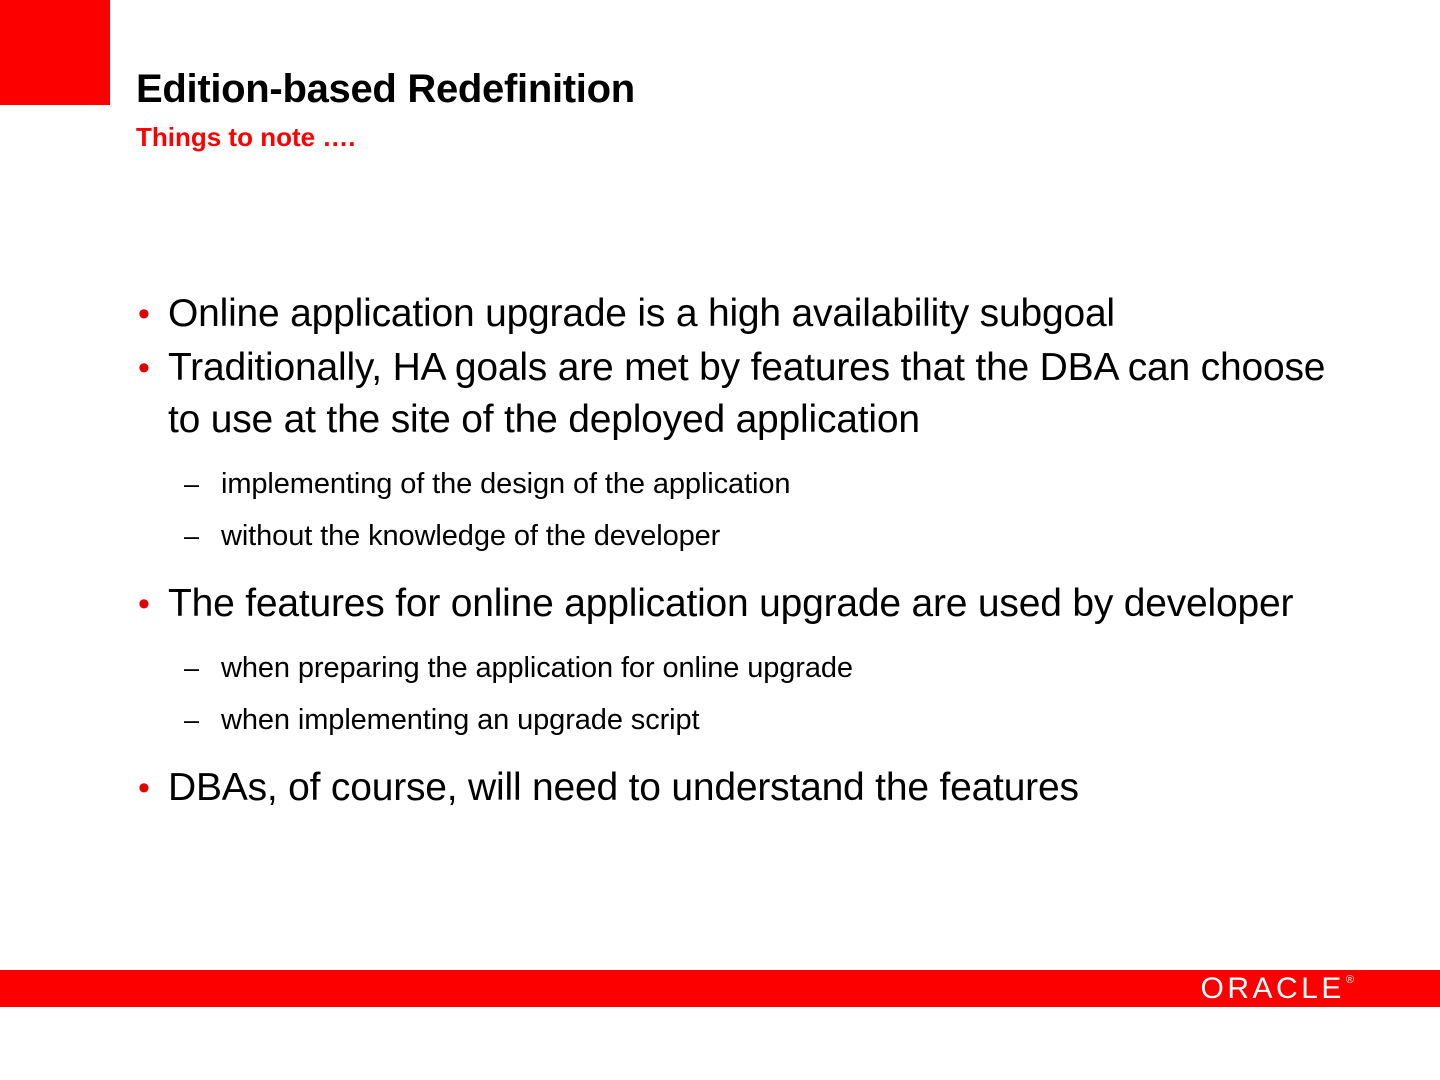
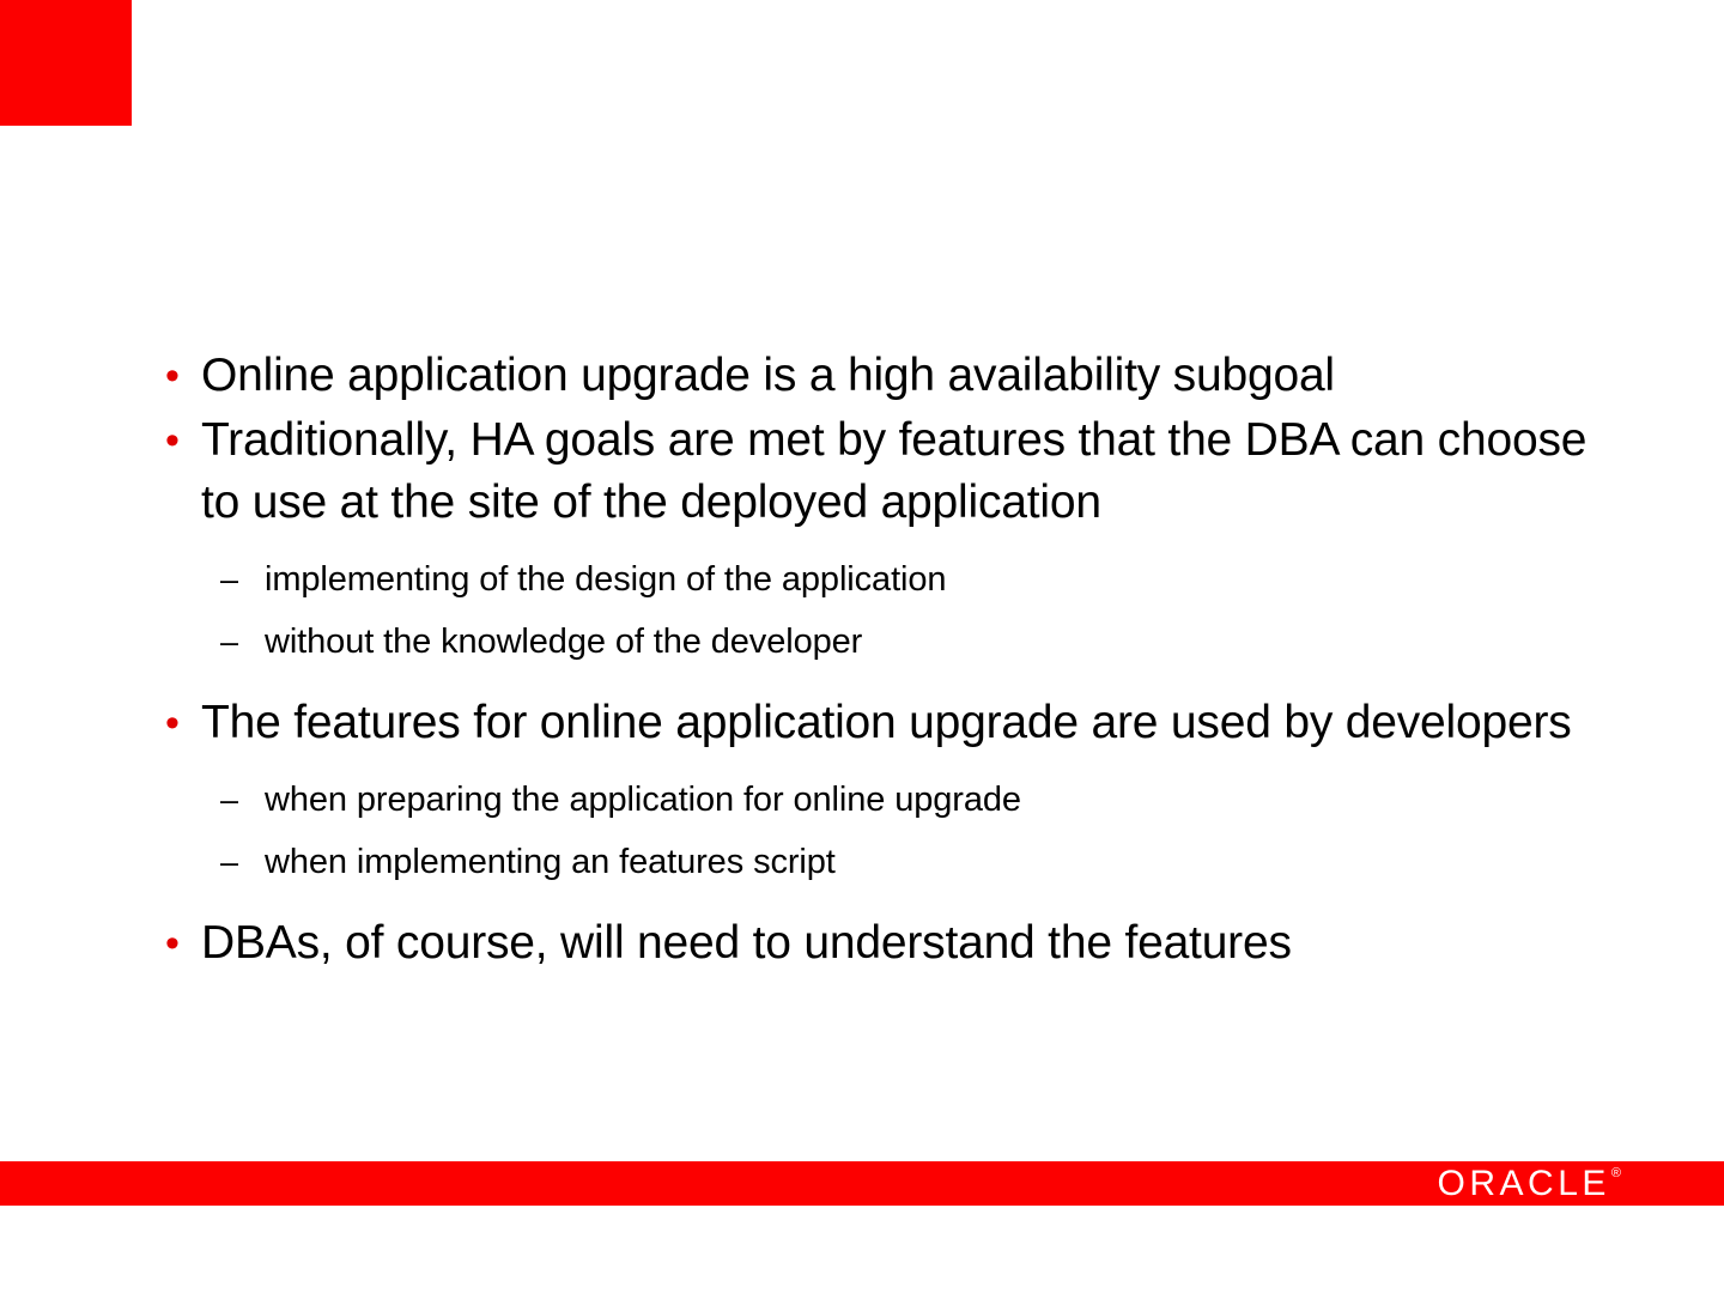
- Edition-based Redefinition
- Things to note ….
  •
  Online application upgrade is a high availability subgoal
  •
  Traditionally, HA goals are met by features that the DBA can choose to use at the site of the deployed application
  –
  implementing of the design of the application
  –
  without the knowledge of the developer
  •
- The features for online application upgrade are used by developer
+ The features for online application upgrade are used by developers
  –
  when preparing the application for online upgrade
  –
- when implementing an upgrade script
+ when implementing an features script
  •
  DBAs, of course, will need to understand the features
  ORACLE
  ®
